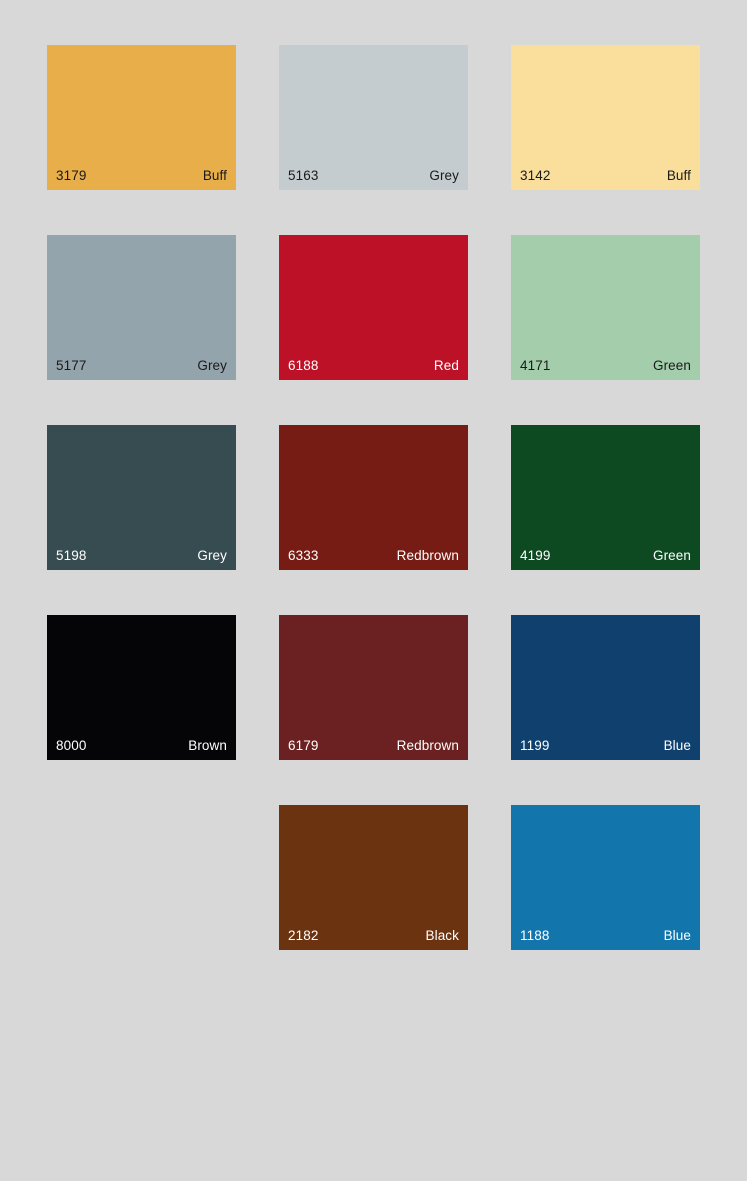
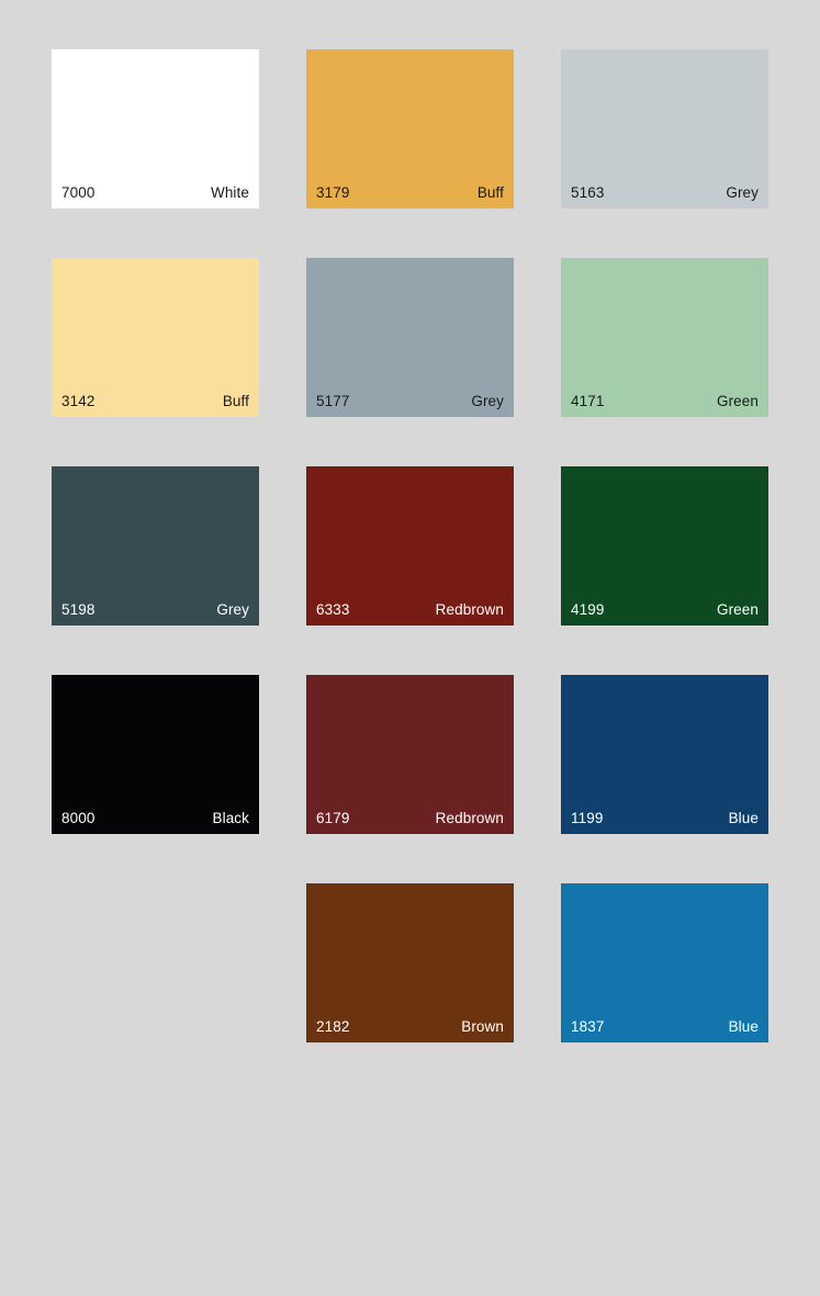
+ 7000
+ White
  3179
  Buff
  5163
  Grey
  3142
  Buff
  5177
  Grey
- 6188
- Red
  4171
  Green
  5198
  Grey
  6333
  Redbrown
  4199
  Green
  8000
- Brown
+ Black
  6179
  Redbrown
  1199
  Blue
  2182
- Black
+ Brown
- 1188
+ 1837
  Blue
